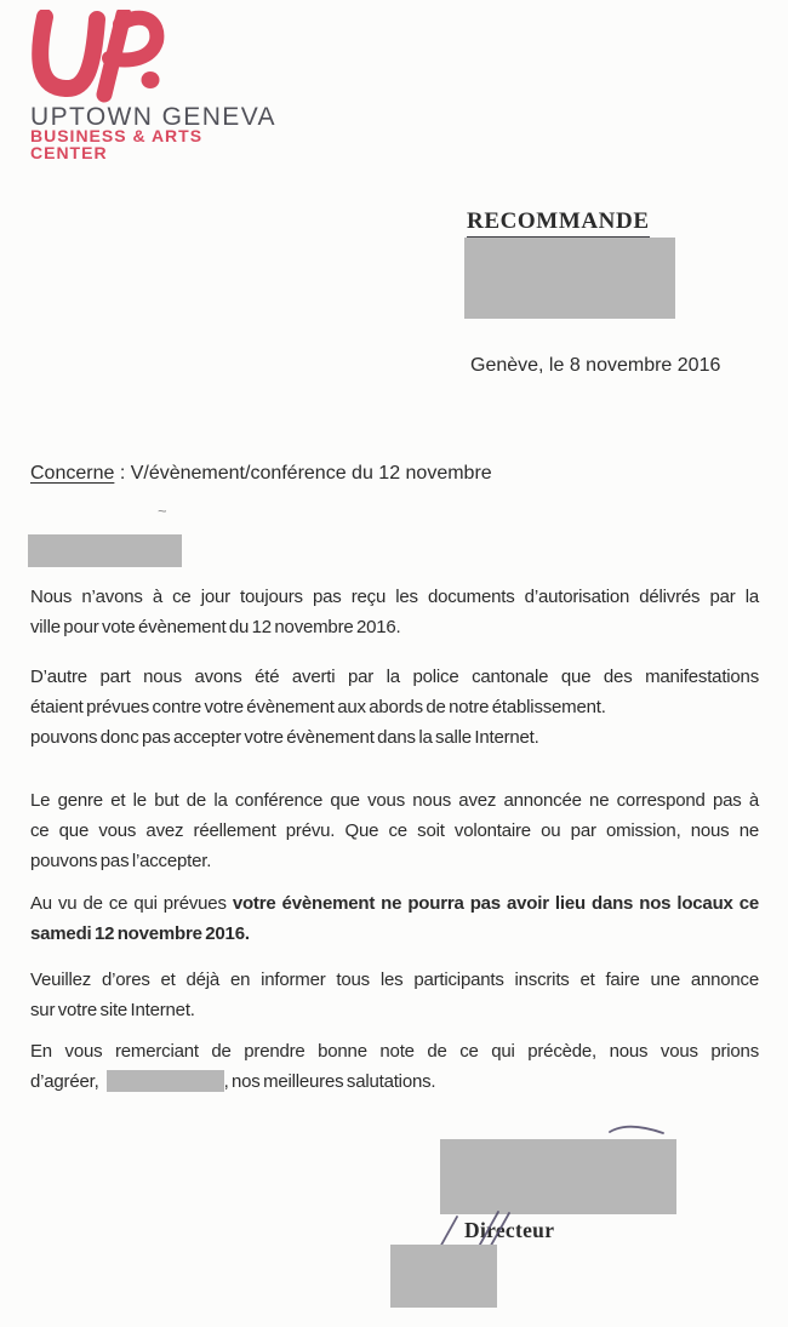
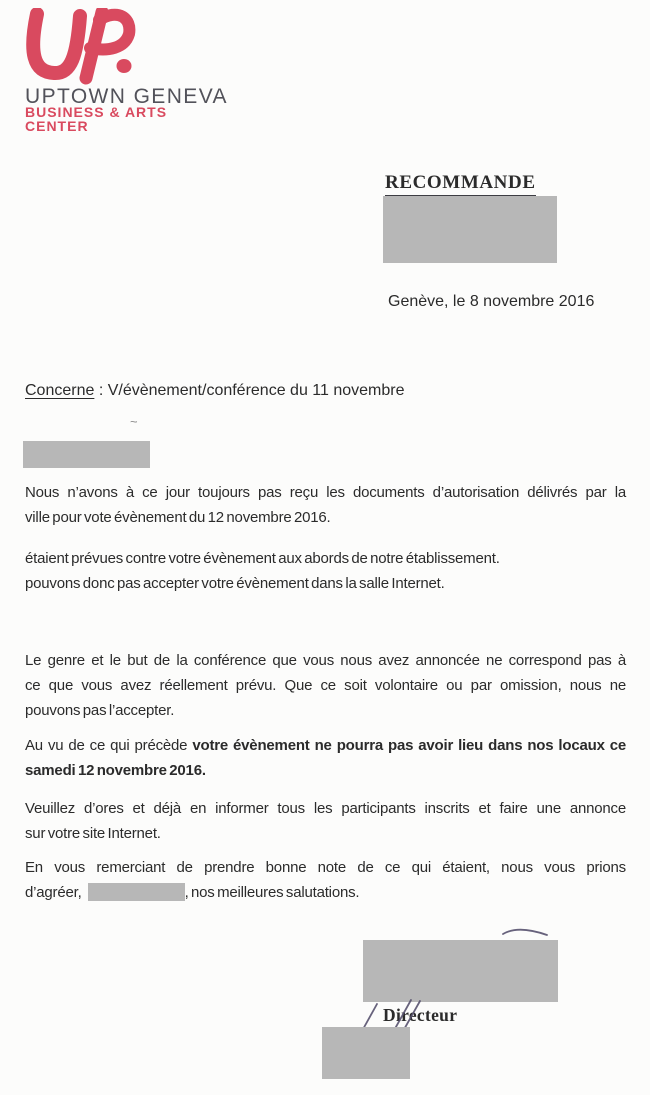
  UPTOWN GENEVA
  BUSINESS & ARTS
  CENTER
  RECOMMANDE
  Genève, le 8 novembre 2016
- Concerne : V/évènement/conférence du 12 novembre
+ Concerne : V/évènement/conférence du 11 novembre
  ~
  Nous n’avons à ce jour toujours pas reçu les documents d’autorisation délivrés par la
  ville pour vote évènement du 12 novembre 2016.
- D’autre part nous avons été averti par la police cantonale que des manifestations
  étaient prévues contre votre évènement aux abords de notre établissement.
  pouvons donc pas accepter votre évènement dans la salle Internet.
  Le genre et le but de la conférence que vous nous avez annoncée ne correspond pas à
  ce que vous avez réellement prévu. Que ce soit volontaire ou par omission, nous ne
  pouvons pas l’accepter.
- Au vu de ce qui prévues votre évènement ne pourra pas avoir lieu dans nos locaux ce
+ Au vu de ce qui précède votre évènement ne pourra pas avoir lieu dans nos locaux ce
  samedi 12 novembre 2016.
  Veuillez d’ores et déjà en informer tous les participants inscrits et faire une annonce
  sur votre site Internet.
- En vous remerciant de prendre bonne note de ce qui précède, nous vous prions
+ En vous remerciant de prendre bonne note de ce qui étaient, nous vous prions
  d’agréer, , nos meilleures salutations.
  Dircteur
